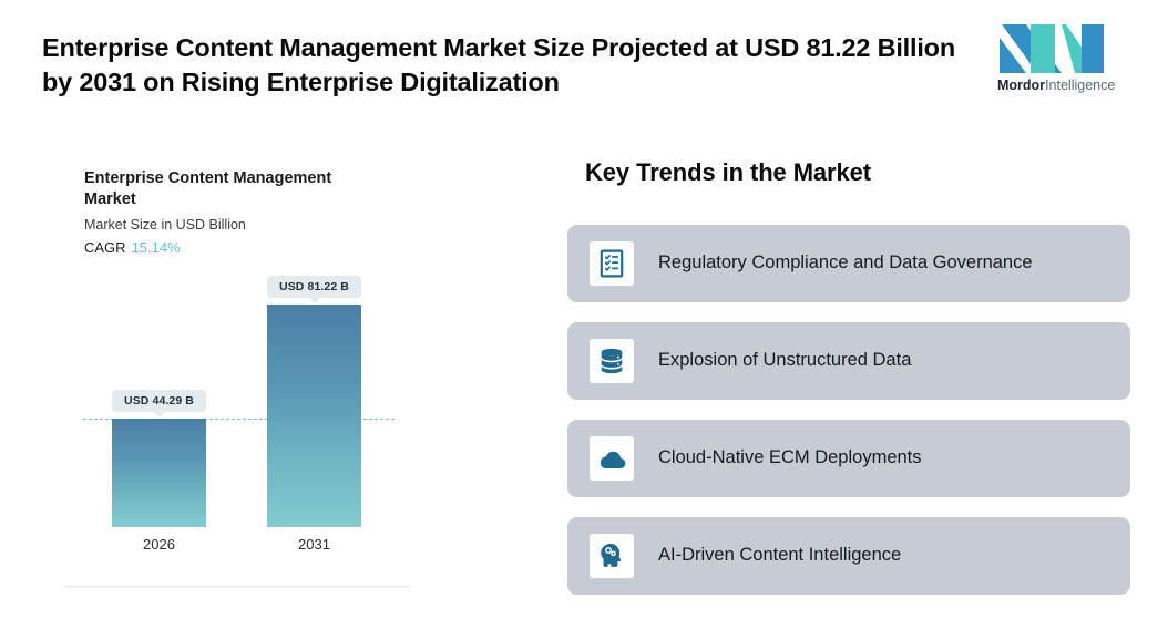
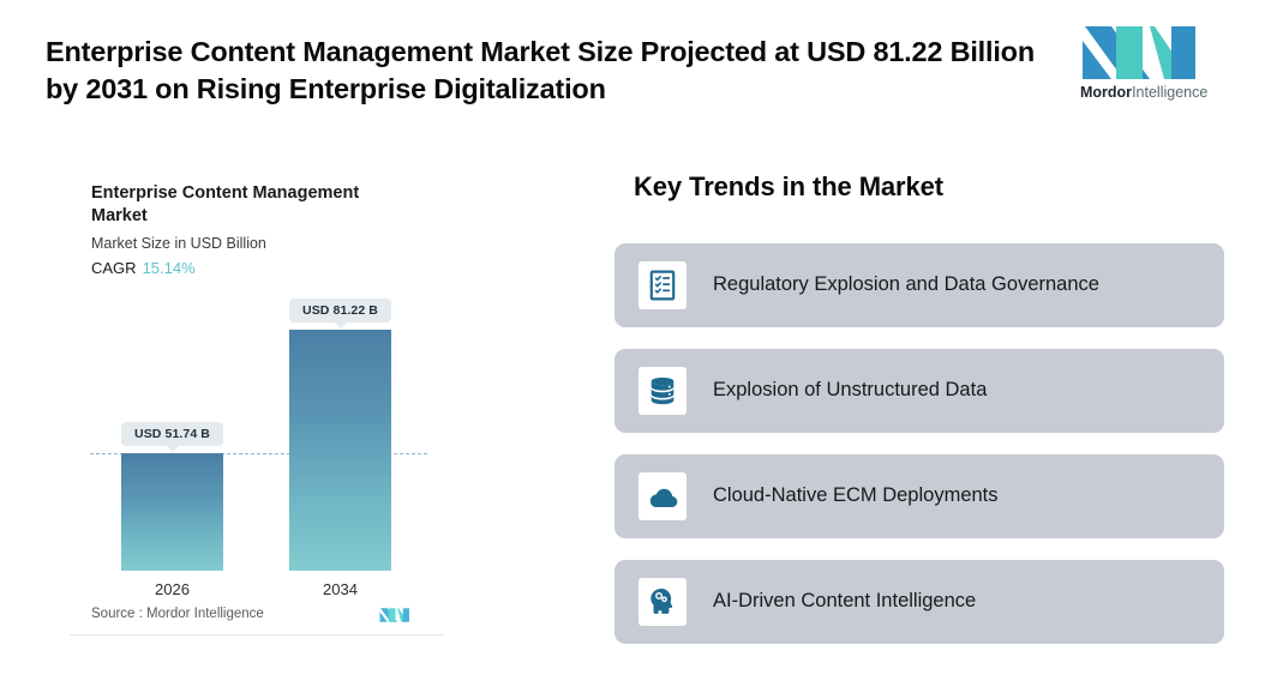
  Enterprise Content Management Market Size Projected at USD 81.22 Billion by 2031 on Rising Enterprise Digitalization
  MordorIntelligence
  Enterprise Content Management Market
  Market Size in USD Billion
  CAGR 15.14%
- USD 44.29 B
+ USD 51.74 B
  USD 81.22 B
  2026
- 2031
+ 2034
+ Source : Mordor Intelligence
  Key Trends in the Market
- Regulatory Compliance and Data Governance
+ Regulatory Explosion and Data Governance
  Explosion of Unstructured Data
  Cloud-Native ECM Deployments
  AI-Driven Content Intelligence
